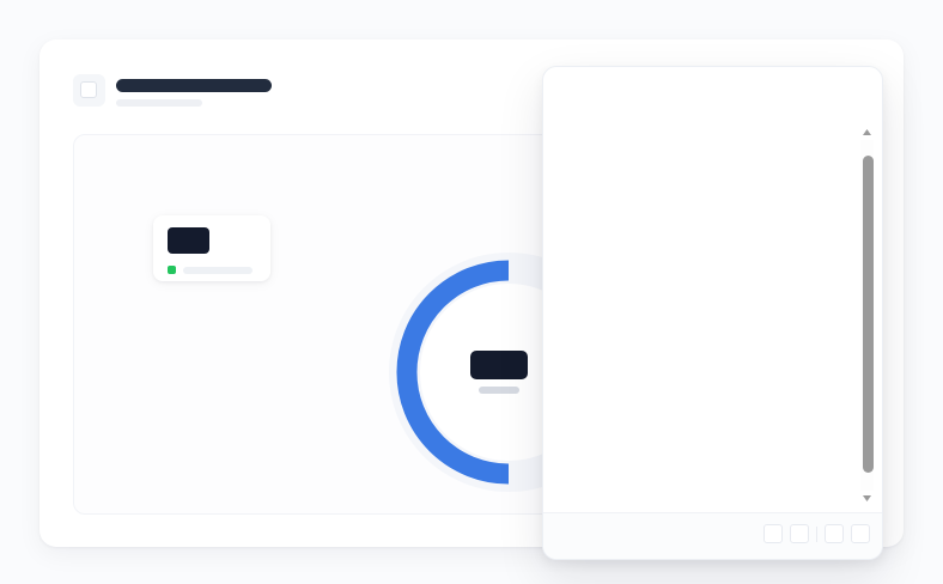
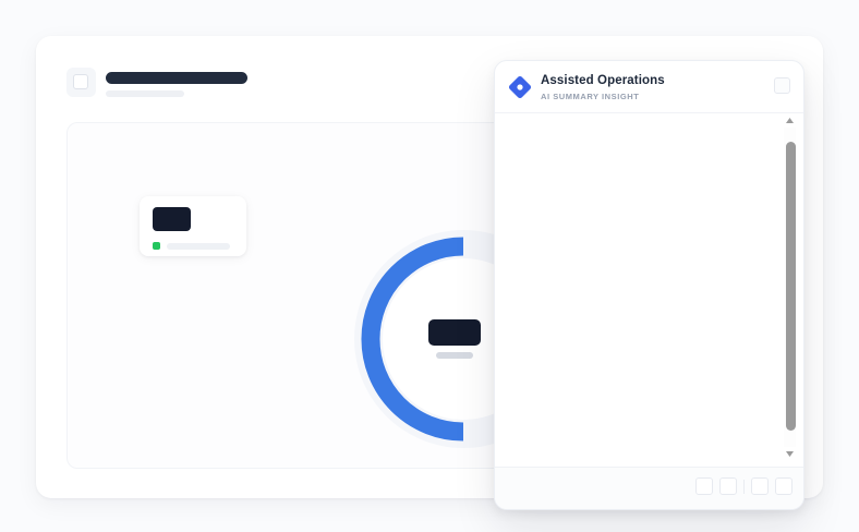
+ Assisted Operations
+ AI SUMMARY INSIGHT
